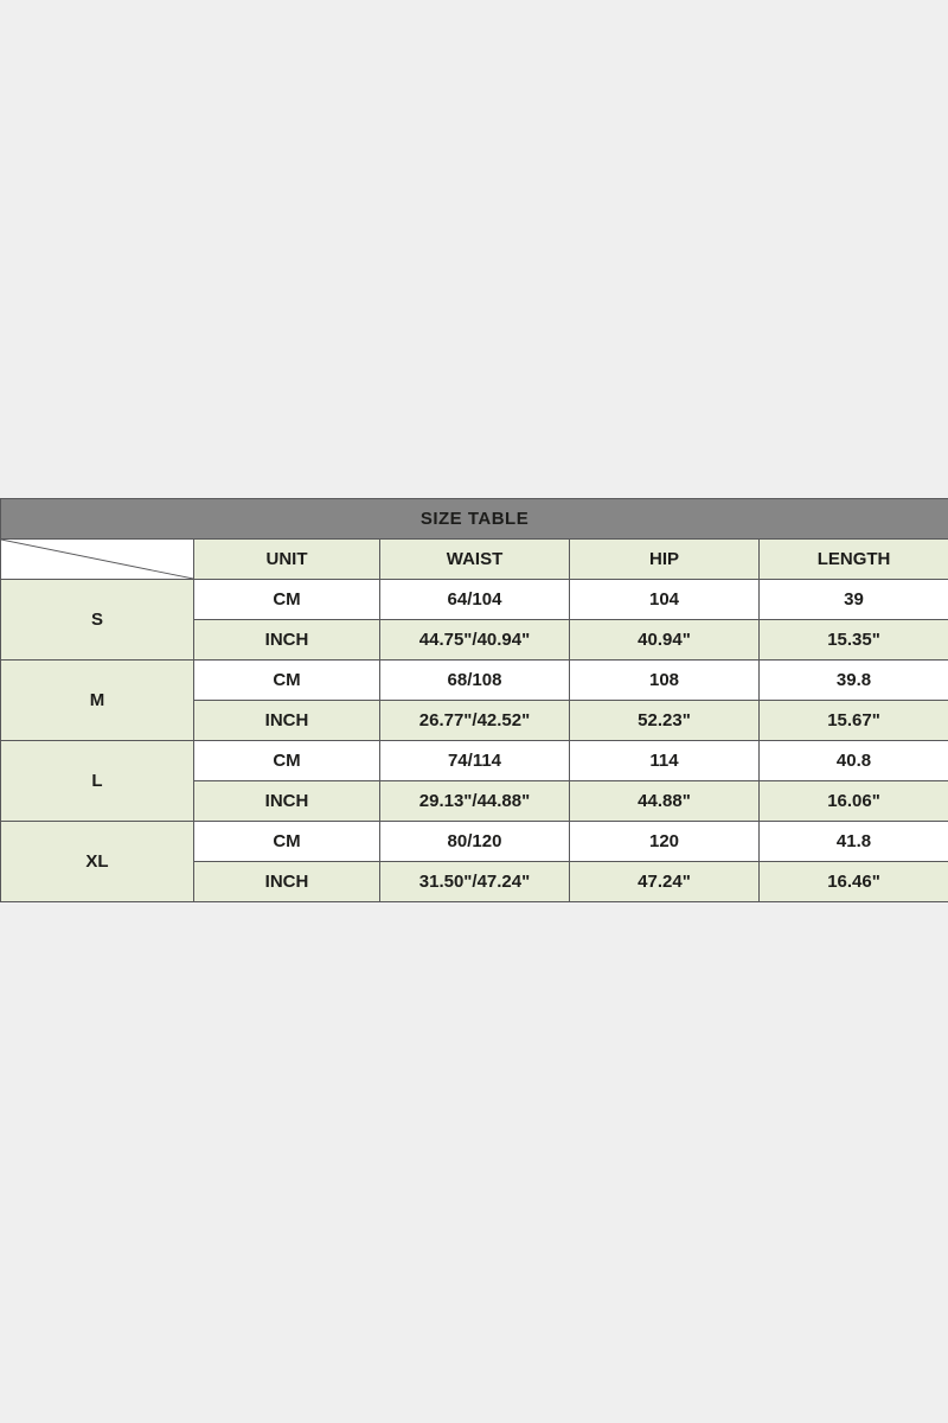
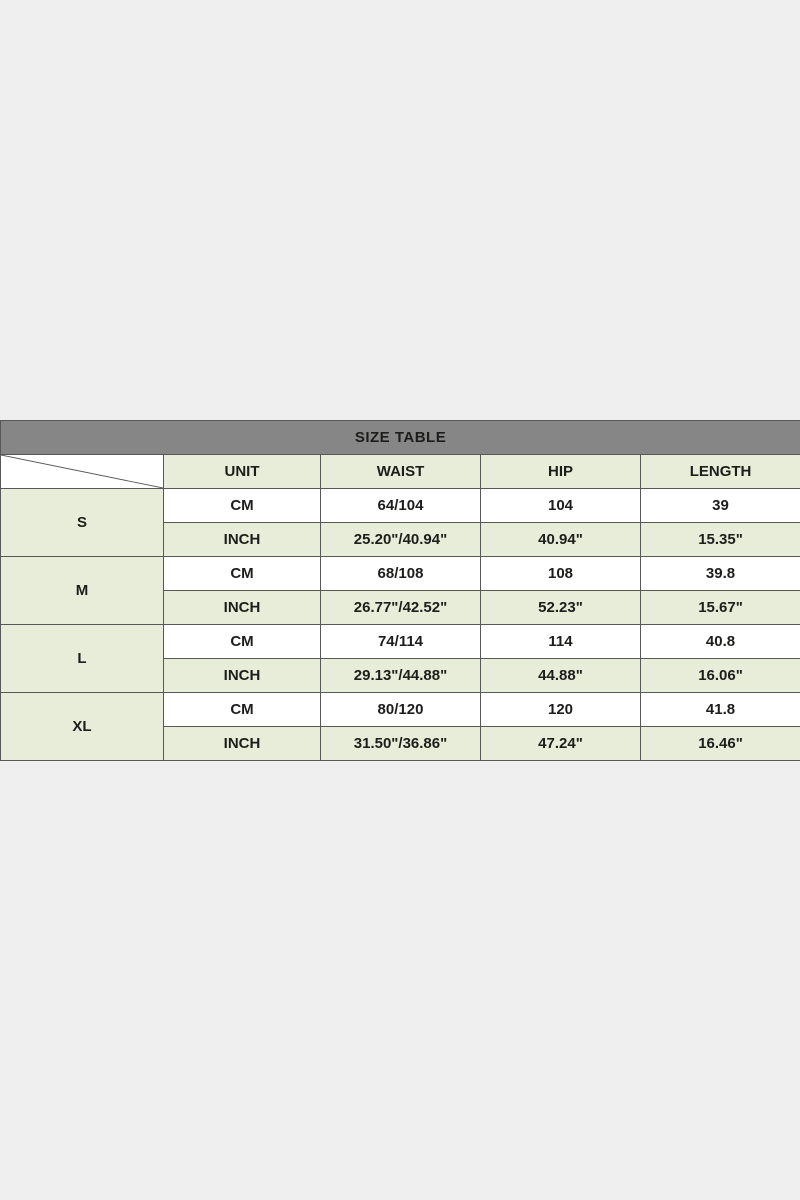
  SIZE TABLE
  	UNIT	WAIST	HIP	LENGTH
  S	CM	64/104	104	39
- INCH	44.75"/40.94"	40.94"	15.35"
+ INCH	25.20"/40.94"	40.94"	15.35"
  M	CM	68/108	108	39.8
  INCH	26.77"/42.52"	52.23"	15.67"
  L	CM	74/114	114	40.8
  INCH	29.13"/44.88"	44.88"	16.06"
  XL	CM	80/120	120	41.8
- INCH	31.50"/47.24"	47.24"	16.46"
+ INCH	31.50"/36.86"	47.24"	16.46"
